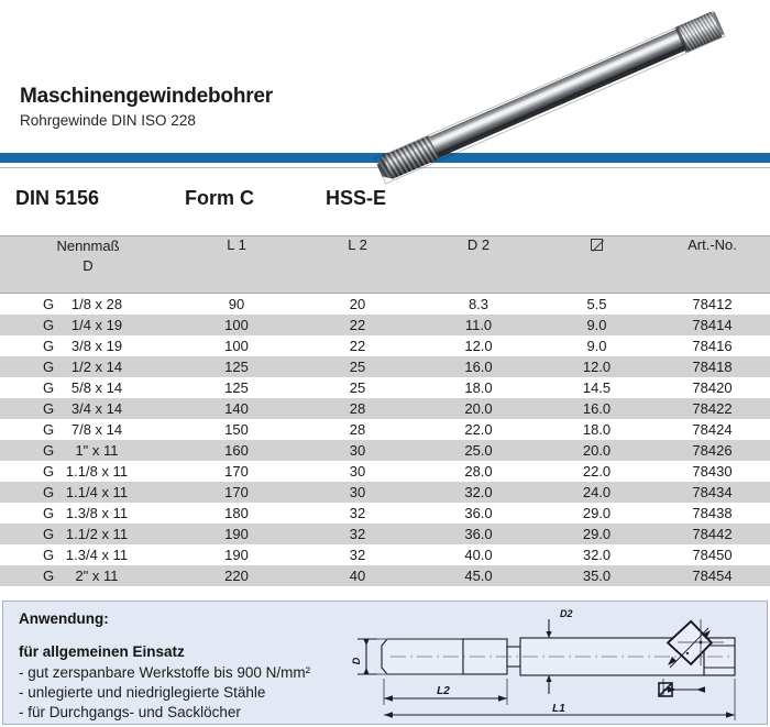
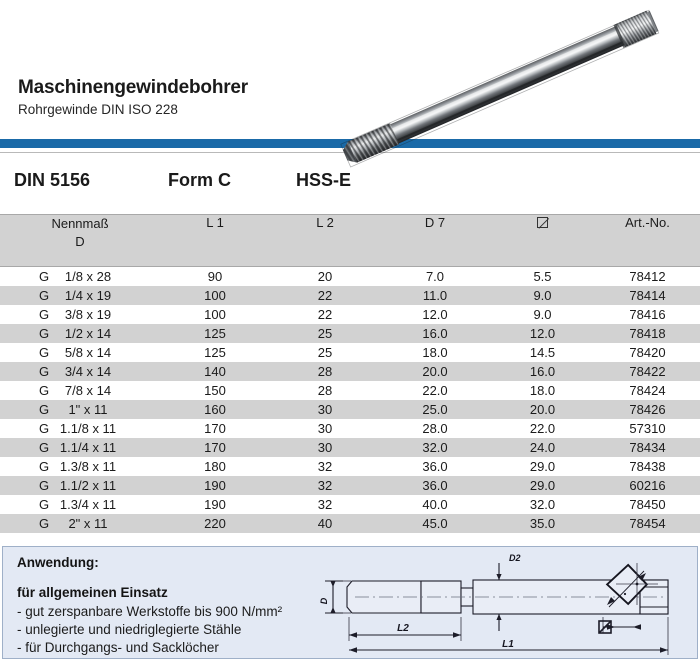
  Maschinengewindebohrer
  Rohrgewinde DIN ISO 228
  DIN 5156
  Form C
  HSS-E
- Nennmaß D	L 1	L 2	D 2		Art.-No.
+ Nennmaß D	L 1	L 2	D 7		Art.-No.
- G 1/8 x 28	90	20	8.3	5.5	78412
+ G 1/8 x 28	90	20	7.0	5.5	78412
  G 1/4 x 19	100	22	11.0	9.0	78414
  G 3/8 x 19	100	22	12.0	9.0	78416
  G 1/2 x 14	125	25	16.0	12.0	78418
  G 5/8 x 14	125	25	18.0	14.5	78420
  G 3/4 x 14	140	28	20.0	16.0	78422
  G 7/8 x 14	150	28	22.0	18.0	78424
  G 1" x 11	160	30	25.0	20.0	78426
- G 1.1/8 x 11	170	30	28.0	22.0	78430
+ G 1.1/8 x 11	170	30	28.0	22.0	57310
  G 1.1/4 x 11	170	30	32.0	24.0	78434
  G 1.3/8 x 11	180	32	36.0	29.0	78438
- G 1.1/2 x 11	190	32	36.0	29.0	78442
+ G 1.1/2 x 11	190	32	36.0	29.0	60216
  G 1.3/4 x 11	190	32	40.0	32.0	78450
  G 2" x 11	220	40	45.0	35.0	78454
  Anwendung:
  für allgemeinen Einsatz
  - gut zerspanbare Werkstoffe bis 900 N/mm²
  - unlegierte und niedriglegierte Stähle
  - für Durchgangs- und Sacklöcher
  L2
  L1
  D2
